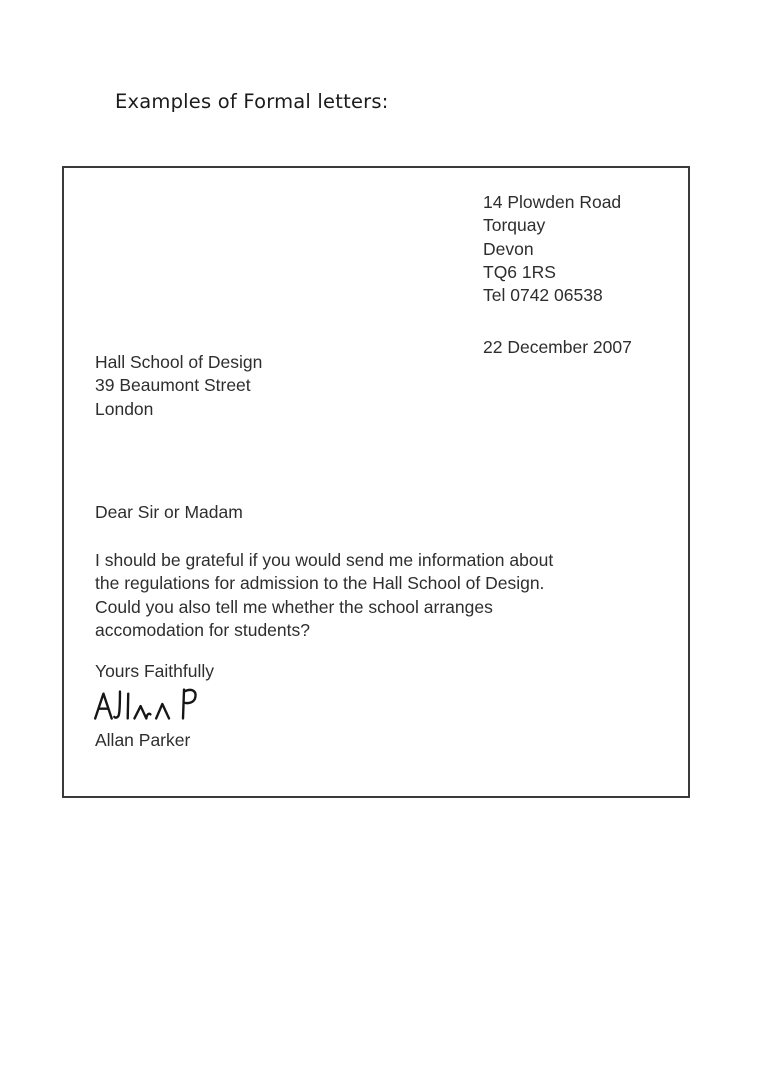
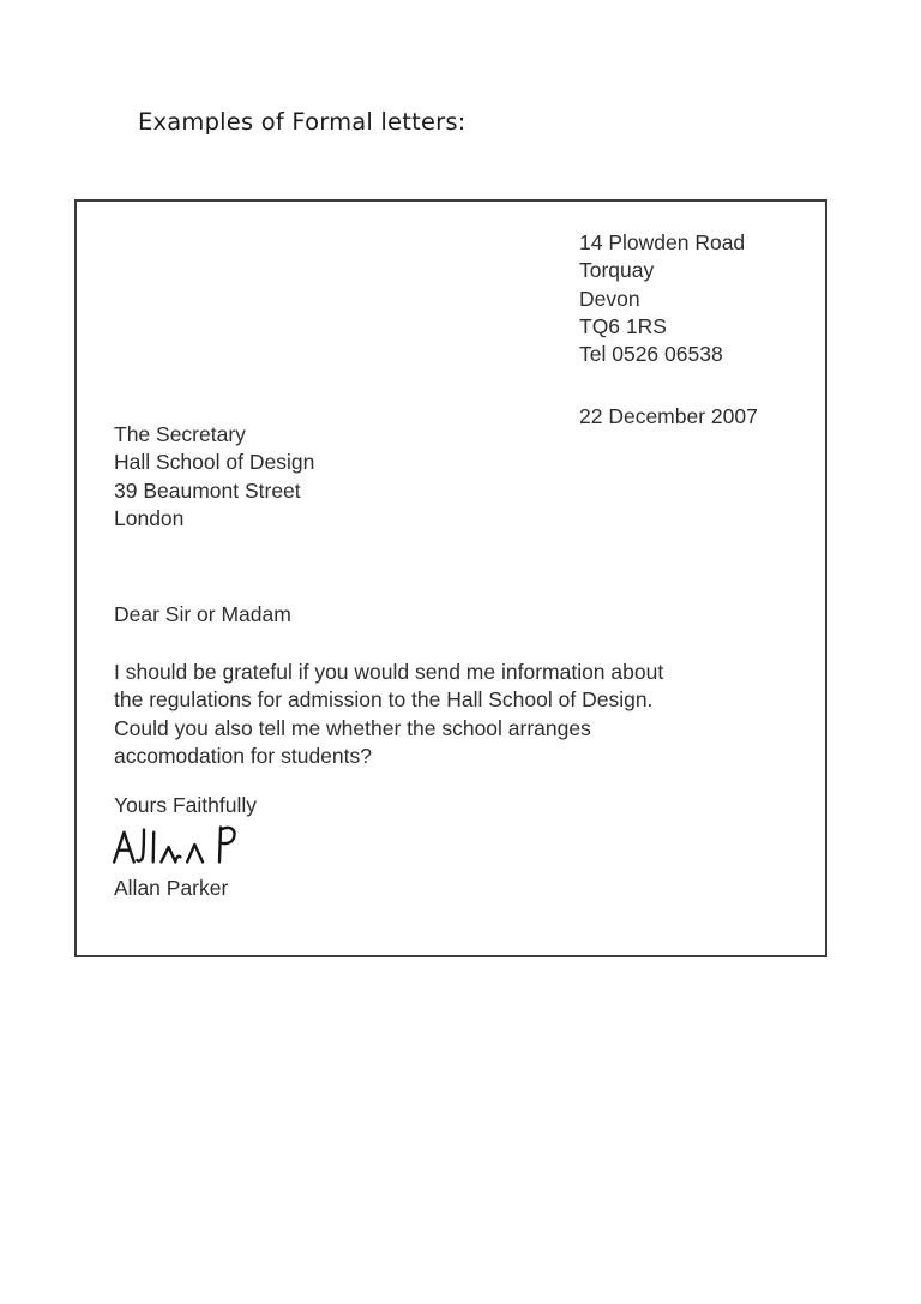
  Examples of Formal letters:
  14 Plowden Road
  Torquay
  Devon
  TQ6 1RS
- Tel 0742 06538
+ Tel 0526 06538
  22 December 2007
+ The Secretary
  Hall School of Design
  39 Beaumont Street
  London
  Dear Sir or Madam
  I should be grateful if you would send me information about
  the regulations for admission to the Hall School of Design.
  Could you also tell me whether the school arranges
  accomodation for students?
  Yours Faithfully
  Allan Parker
